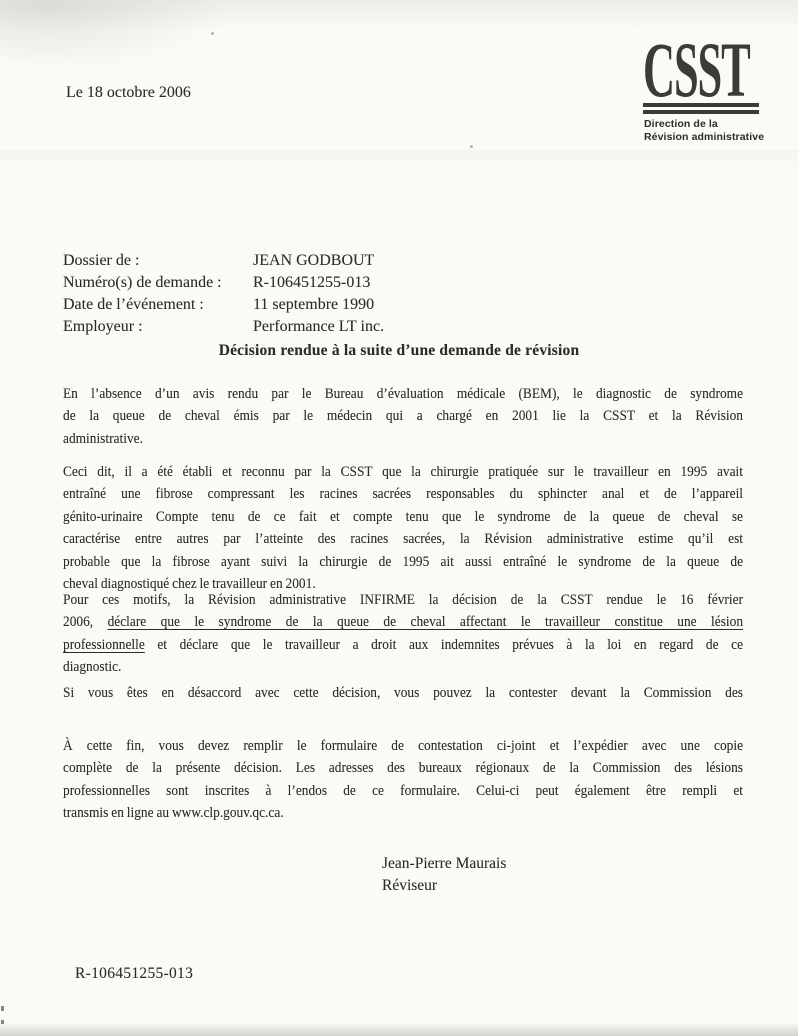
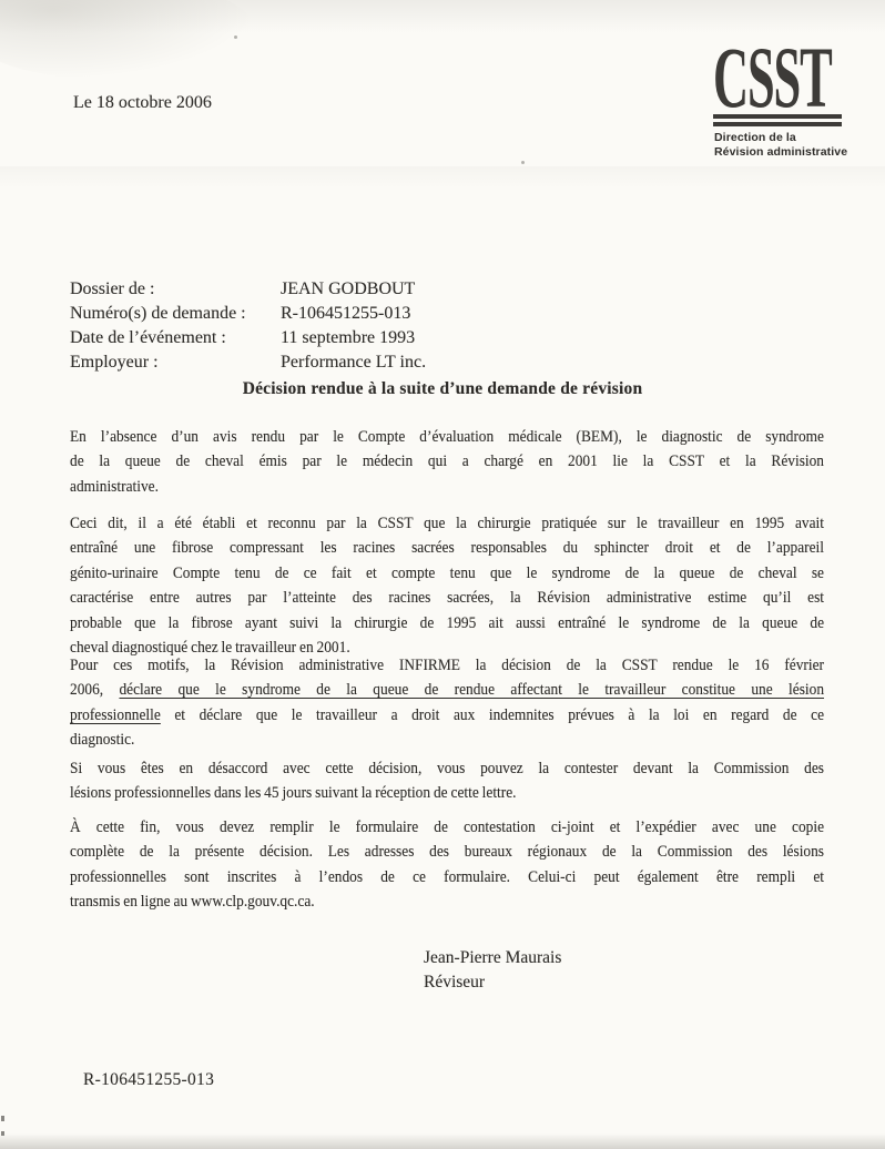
  Le 18 octobre 2006
  CSST
  Direction de la
  Révision administrative
  Dossier de : JEAN GODBOUT
  Numéro(s) de demande : R-106451255-013
- Date de l’événement : 11 septembre 1990
+ Date de l’événement : 11 septembre 1993
  Employeur : Performance LT inc.
  Décision rendue à la suite d’une demande de révision
- En l’absence d’un avis rendu par le Bureau d’évaluation médicale (BEM), le diagnostic de syndrome
+ En l’absence d’un avis rendu par le Compte d’évaluation médicale (BEM), le diagnostic de syndrome
  de la queue de cheval émis par le médecin qui a chargé en 2001 lie la CSST et la Révision
  administrative.
  Ceci dit, il a été établi et reconnu par la CSST que la chirurgie pratiquée sur le travailleur en 1995 avait
- entraîné une fibrose compressant les racines sacrées responsables du sphincter anal et de l’appareil
+ entraîné une fibrose compressant les racines sacrées responsables du sphincter droit et de l’appareil
  génito-urinaire Compte tenu de ce fait et compte tenu que le syndrome de la queue de cheval se
  caractérise entre autres par l’atteinte des racines sacrées, la Révision administrative estime qu’il est
  probable que la fibrose ayant suivi la chirurgie de 1995 ait aussi entraîné le syndrome de la queue de
  cheval diagnostiqué chez le travailleur en 2001.
  Pour ces motifs, la Révision administrative INFIRME la décision de la CSST rendue le 16 février
- 2006, déclare que le syndrome de la queue de cheval affectant le travailleur constitue une lésion
+ 2006, déclare que le syndrome de la queue de rendue affectant le travailleur constitue une lésion
  professionnelle et déclare que le travailleur a droit aux indemnites prévues à la loi en regard de ce
  diagnostic.
  Si vous êtes en désaccord avec cette décision, vous pouvez la contester devant la Commission des
+ lésions professionnelles dans les 45 jours suivant la réception de cette lettre.
  À cette fin, vous devez remplir le formulaire de contestation ci-joint et l’expédier avec une copie
  complète de la présente décision. Les adresses des bureaux régionaux de la Commission des lésions
  professionnelles sont inscrites à l’endos de ce formulaire. Celui-ci peut également être rempli et
  transmis en ligne au www.clp.gouv.qc.ca.
  Jean-Pierre Maurais
  Réviseur
  R-106451255-013
